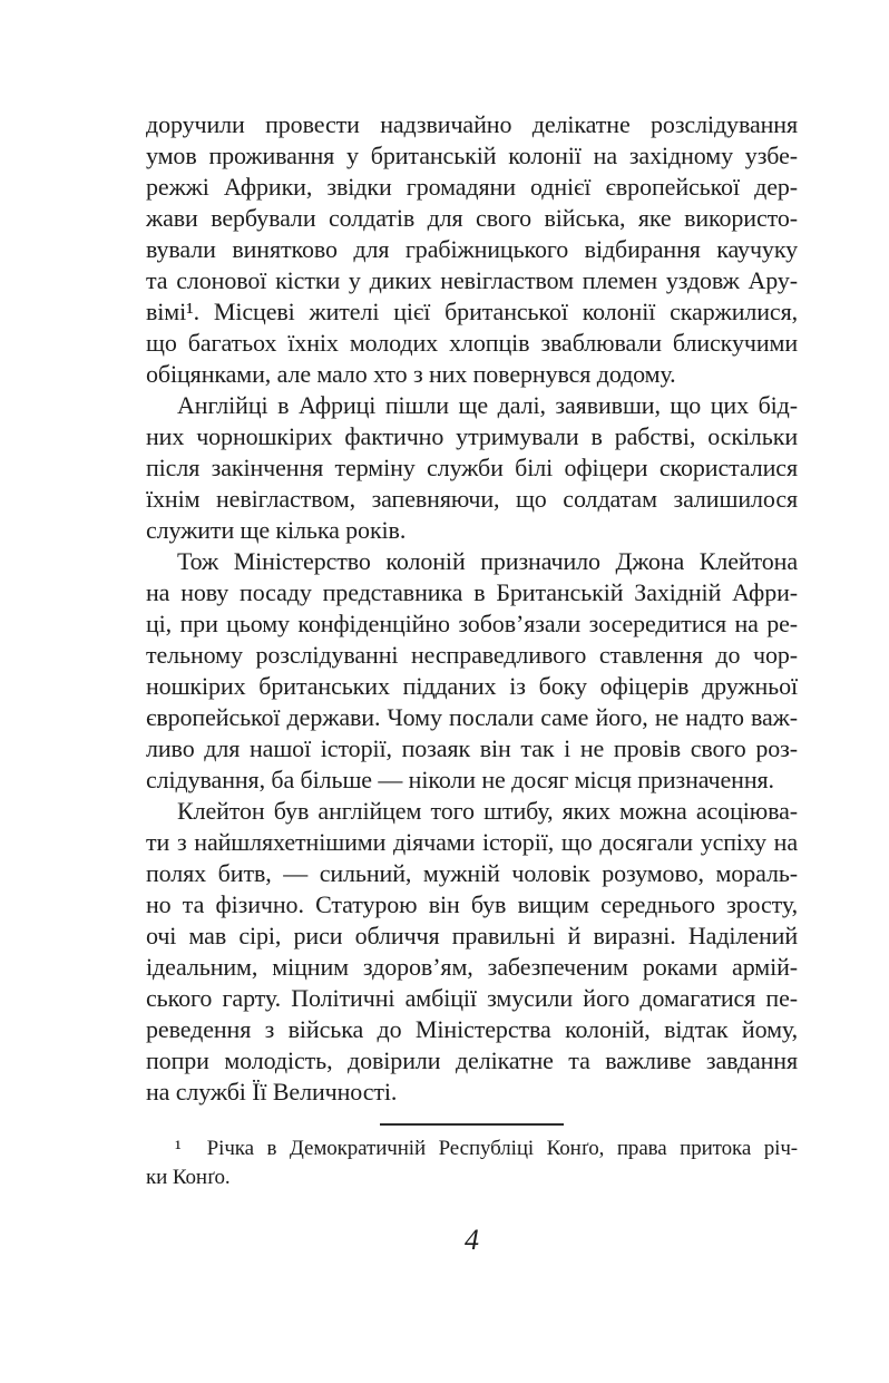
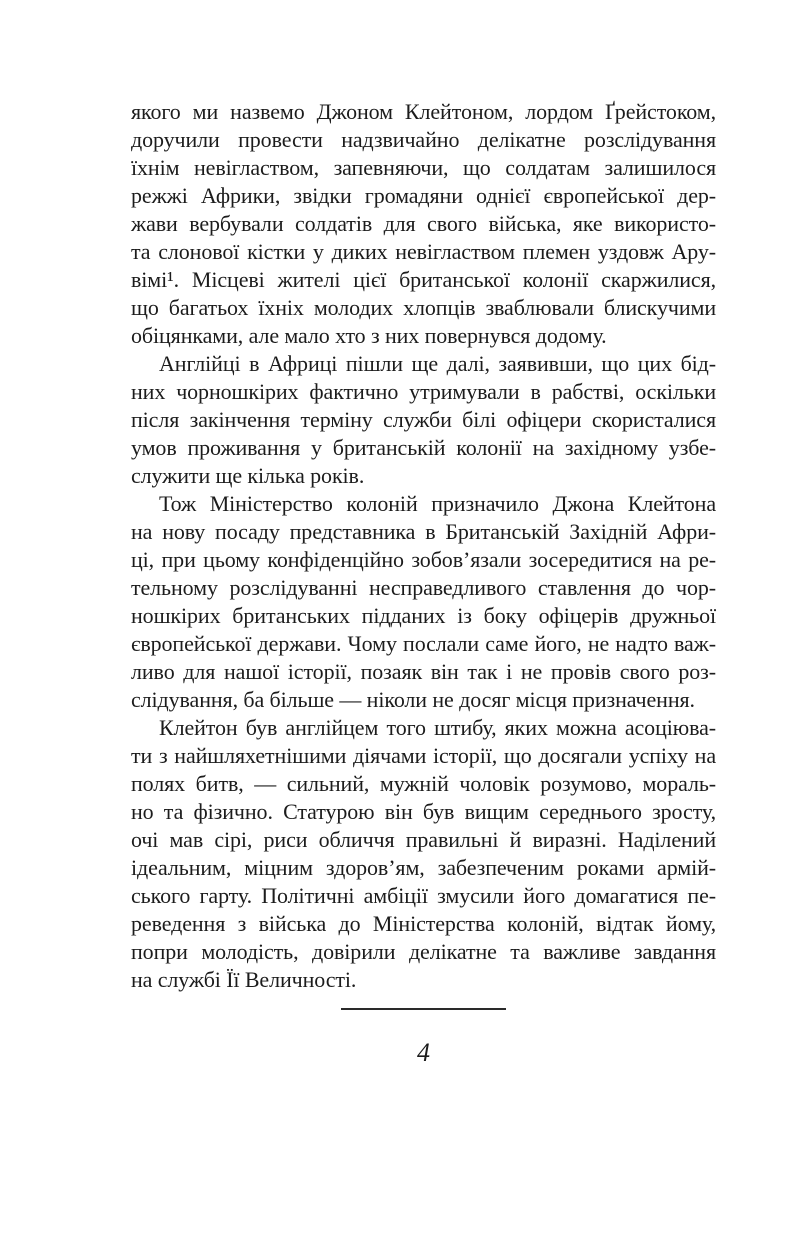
+ якого ми назвемо Джоном Клейтоном, лордом Ґрейстоком,
  доручили провести надзвичайно делікатне розслідування
- умов проживання у британській колонії на західному узбе-
+ їхнім невіглаством, запевняючи, що солдатам залишилося
  режжі Африки, звідки громадяни однієї європейської дер-
  жави вербували солдатів для свого війська, яке використо-
- вували винятково для грабіжницького відбирання каучуку
  та слонової кістки у диких невіглаством племен уздовж Ару-
  вімі¹. Місцеві жителі цієї британської колонії скаржилися,
  що багатьох їхніх молодих хлопців зваблювали блискучими
  обіцянками, але мало хто з них повернувся додому.
  Англійці в Африці пішли ще далі, заявивши, що цих бід-
  них чорношкірих фактично утримували в рабстві, оскільки
  після закінчення терміну служби білі офіцери скористалися
- їхнім невіглаством, запевняючи, що солдатам залишилося
+ умов проживання у британській колонії на західному узбе-
  служити ще кілька років.
  Тож Міністерство колоній призначило Джона Клейтона
  на нову посаду представника в Британській Західній Афри-
  ці, при цьому конфіденційно зобов’язали зосередитися на ре-
  тельному розслідуванні несправедливого ставлення до чор-
  ношкірих британських підданих із боку офіцерів дружньої
  європейської держави. Чому послали саме його, не надто важ-
  ливо для нашої історії, позаяк він так і не провів свого роз-
  слідування, ба більше — ніколи не досяг місця призначення.
  Клейтон був англійцем того штибу, яких можна асоціюва-
  ти з найшляхетнішими діячами історії, що досягали успіху на
  полях битв, — сильний, мужній чоловік розумово, мораль-
  но та фізично. Статурою він був вищим середнього зросту,
  очі мав сірі, риси обличчя правильні й виразні. Наділений
  ідеальним, міцним здоров’ям, забезпеченим роками армій-
  ського гарту. Політичні амбіції змусили його домагатися пе-
  реведення з війська до Міністерства колоній, відтак йому,
  попри молодість, довірили делікатне та важливе завдання
  на службі Її Величності.
- ¹ Річка в Демократичній Республіці Конґо, права притока річ-
- ки Конґо.
  4
